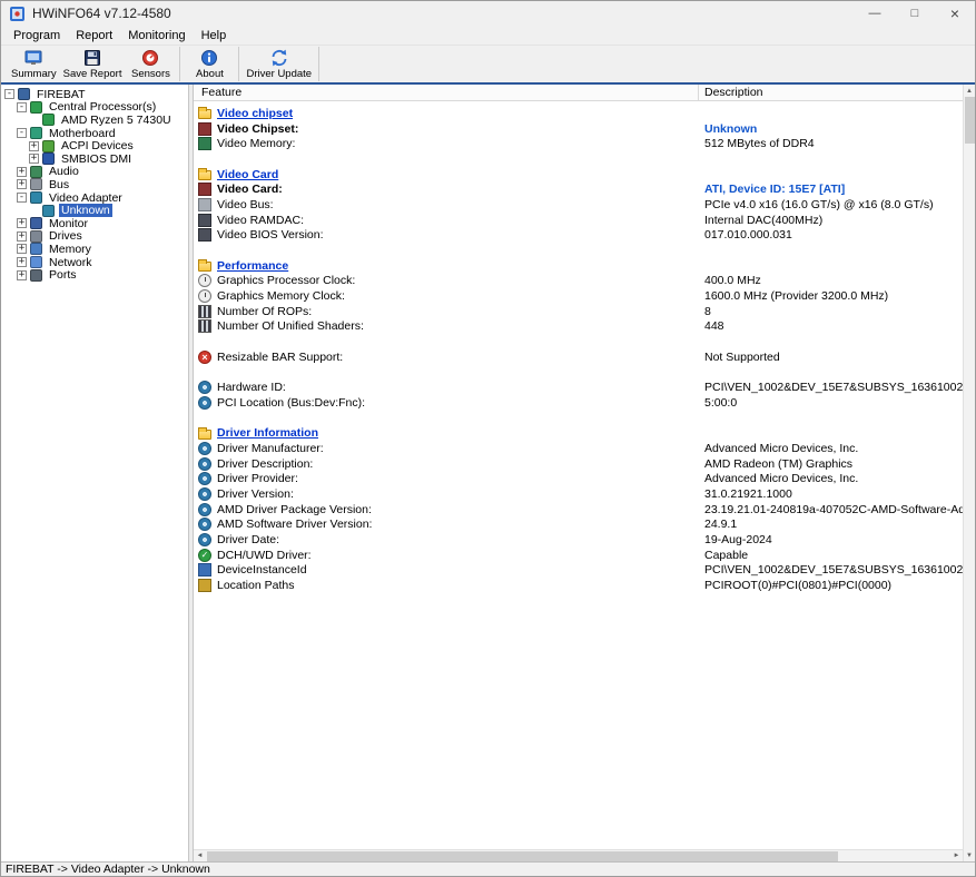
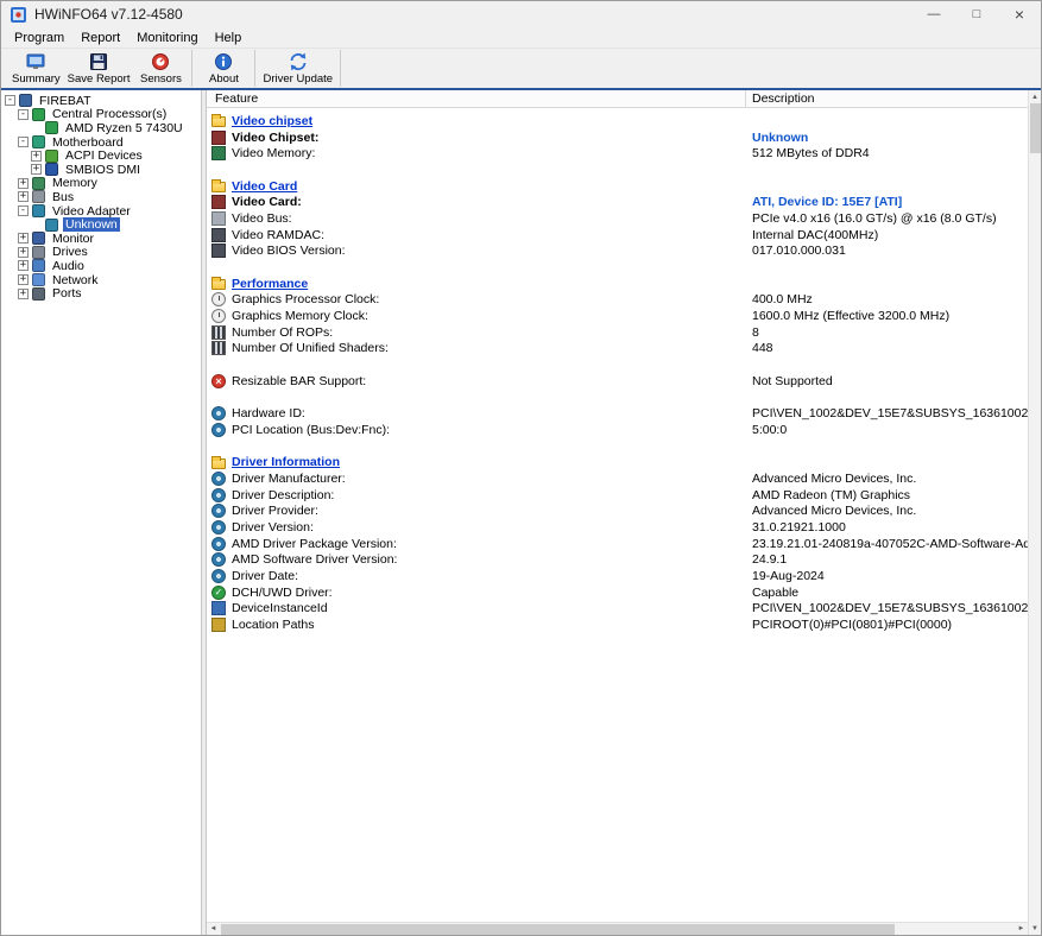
  HWiNFO64 v7.12-4580
  —
  □
  ×
  Program
  Report
  Monitoring
  Help
  Summary
  Save Report
  Sensors
  About
  Driver Update
  -
  FIREBAT
  -
  Central Processor(s)
  AMD Ryzen 5 7430U
  -
  Motherboard
  +
  ACPI Devices
  +
  SMBIOS DMI
  +
- Audio
+ Memory
  +
  Bus
  -
  Video Adapter
  Unknown
  +
  Monitor
  +
  Drives
  +
- Memory
+ Audio
  +
  Network
  +
  Ports
  Feature
  Description
  Video chipset
  Video Chipset:
  Unknown
  Video Memory:
  512 MBytes of DDR4
  Video Card
  Video Card:
  ATI, Device ID: 15E7 [ATI]
  Video Bus:
  PCIe v4.0 x16 (16.0 GT/s) @ x16 (8.0 GT/s)
  Video RAMDAC:
  Internal DAC(400MHz)
  Video BIOS Version:
  017.010.000.031
  Performance
  Graphics Processor Clock:
  400.0 MHz
  Graphics Memory Clock:
- 1600.0 MHz (Provider 3200.0 MHz)
+ 1600.0 MHz (Effective 3200.0 MHz)
  Number Of ROPs:
  8
  Number Of Unified Shaders:
  448
  Resizable BAR Support:
  Not Supported
  Hardware ID:
  PCI\VEN_1002&DEV_15E7&SUBSYS_16361002
  PCI Location (Bus:Dev:Fnc):
  5:00:0
  Driver Information
  Driver Manufacturer:
  Advanced Micro Devices, Inc.
  Driver Description:
  AMD Radeon (TM) Graphics
  Driver Provider:
  Advanced Micro Devices, Inc.
  Driver Version:
  31.0.21921.1000
  AMD Driver Package Version:
  23.19.21.01-240819a-407052C-AMD-Software-A
  AMD Software Driver Version:
  24.9.1
  Driver Date:
  19-Aug-2024
  DCH/UWD Driver:
  Capable
  DeviceInstanceId
  Location Paths
  PCIROOT(0)#PCI(0801)#PCI(0000)
- FIREBAT -> Video Adapter -> Unknown
